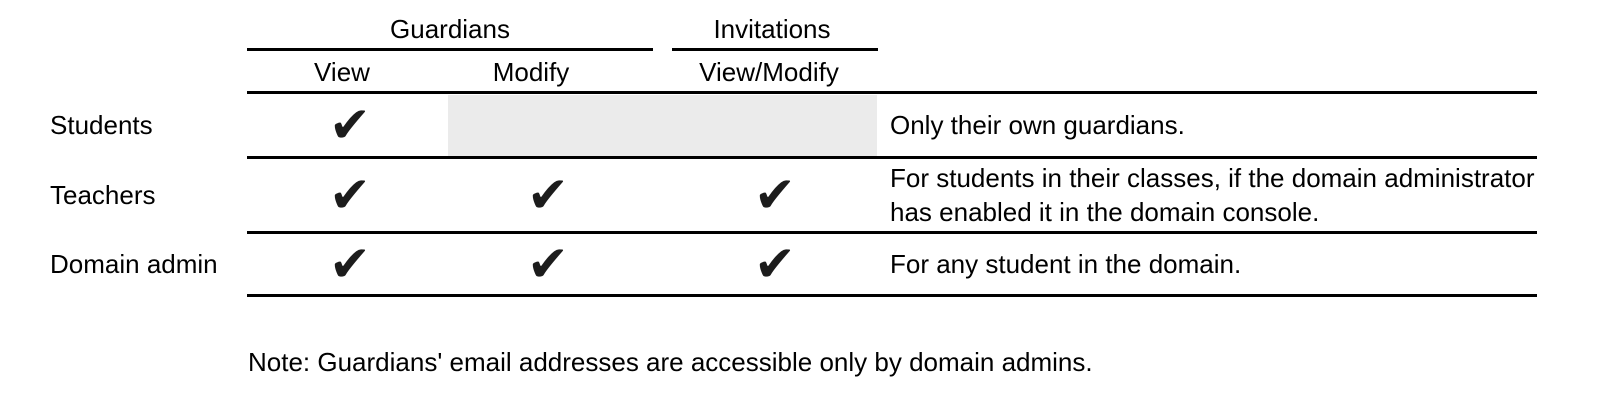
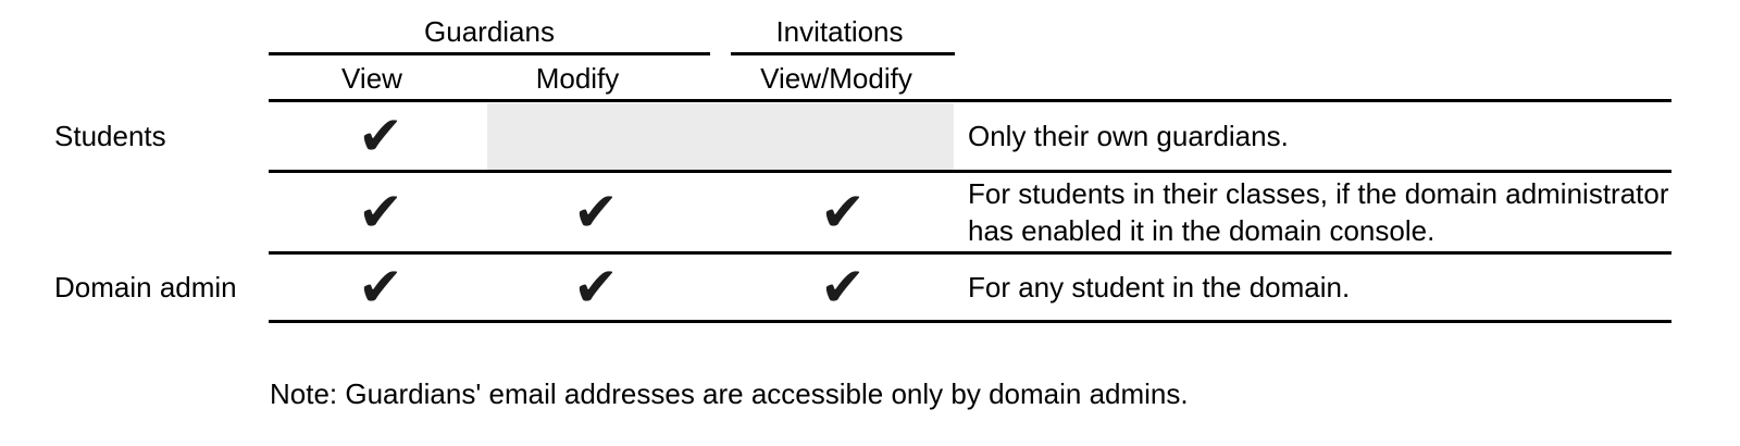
  Guardians
  Invitations
  View
  Modify
  View/Modify
  Students
  ✔
  Only their own guardians.
- Teachers
  ✔
  ✔
  ✔
  For students in their classes, if the domain administrator
  has enabled it in the domain console.
  Domain admin
  ✔
  ✔
  ✔
  For any student in the domain.
  Note: Guardians' email addresses are accessible only by domain admins.
